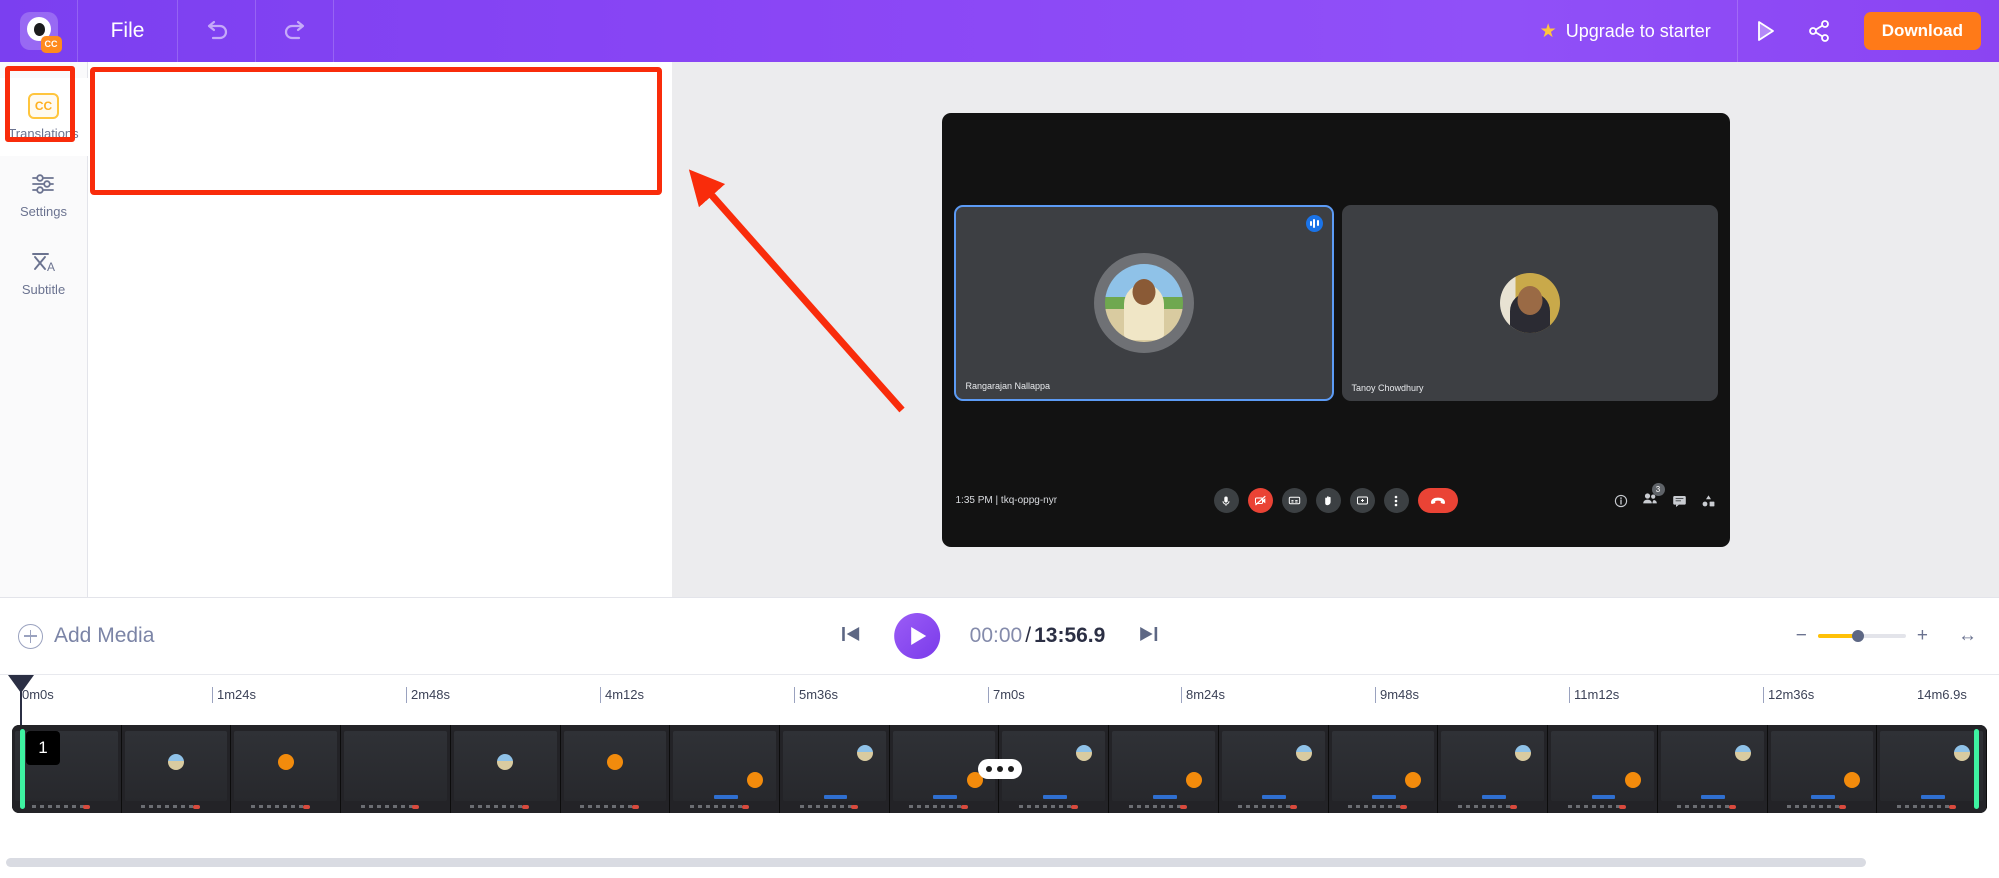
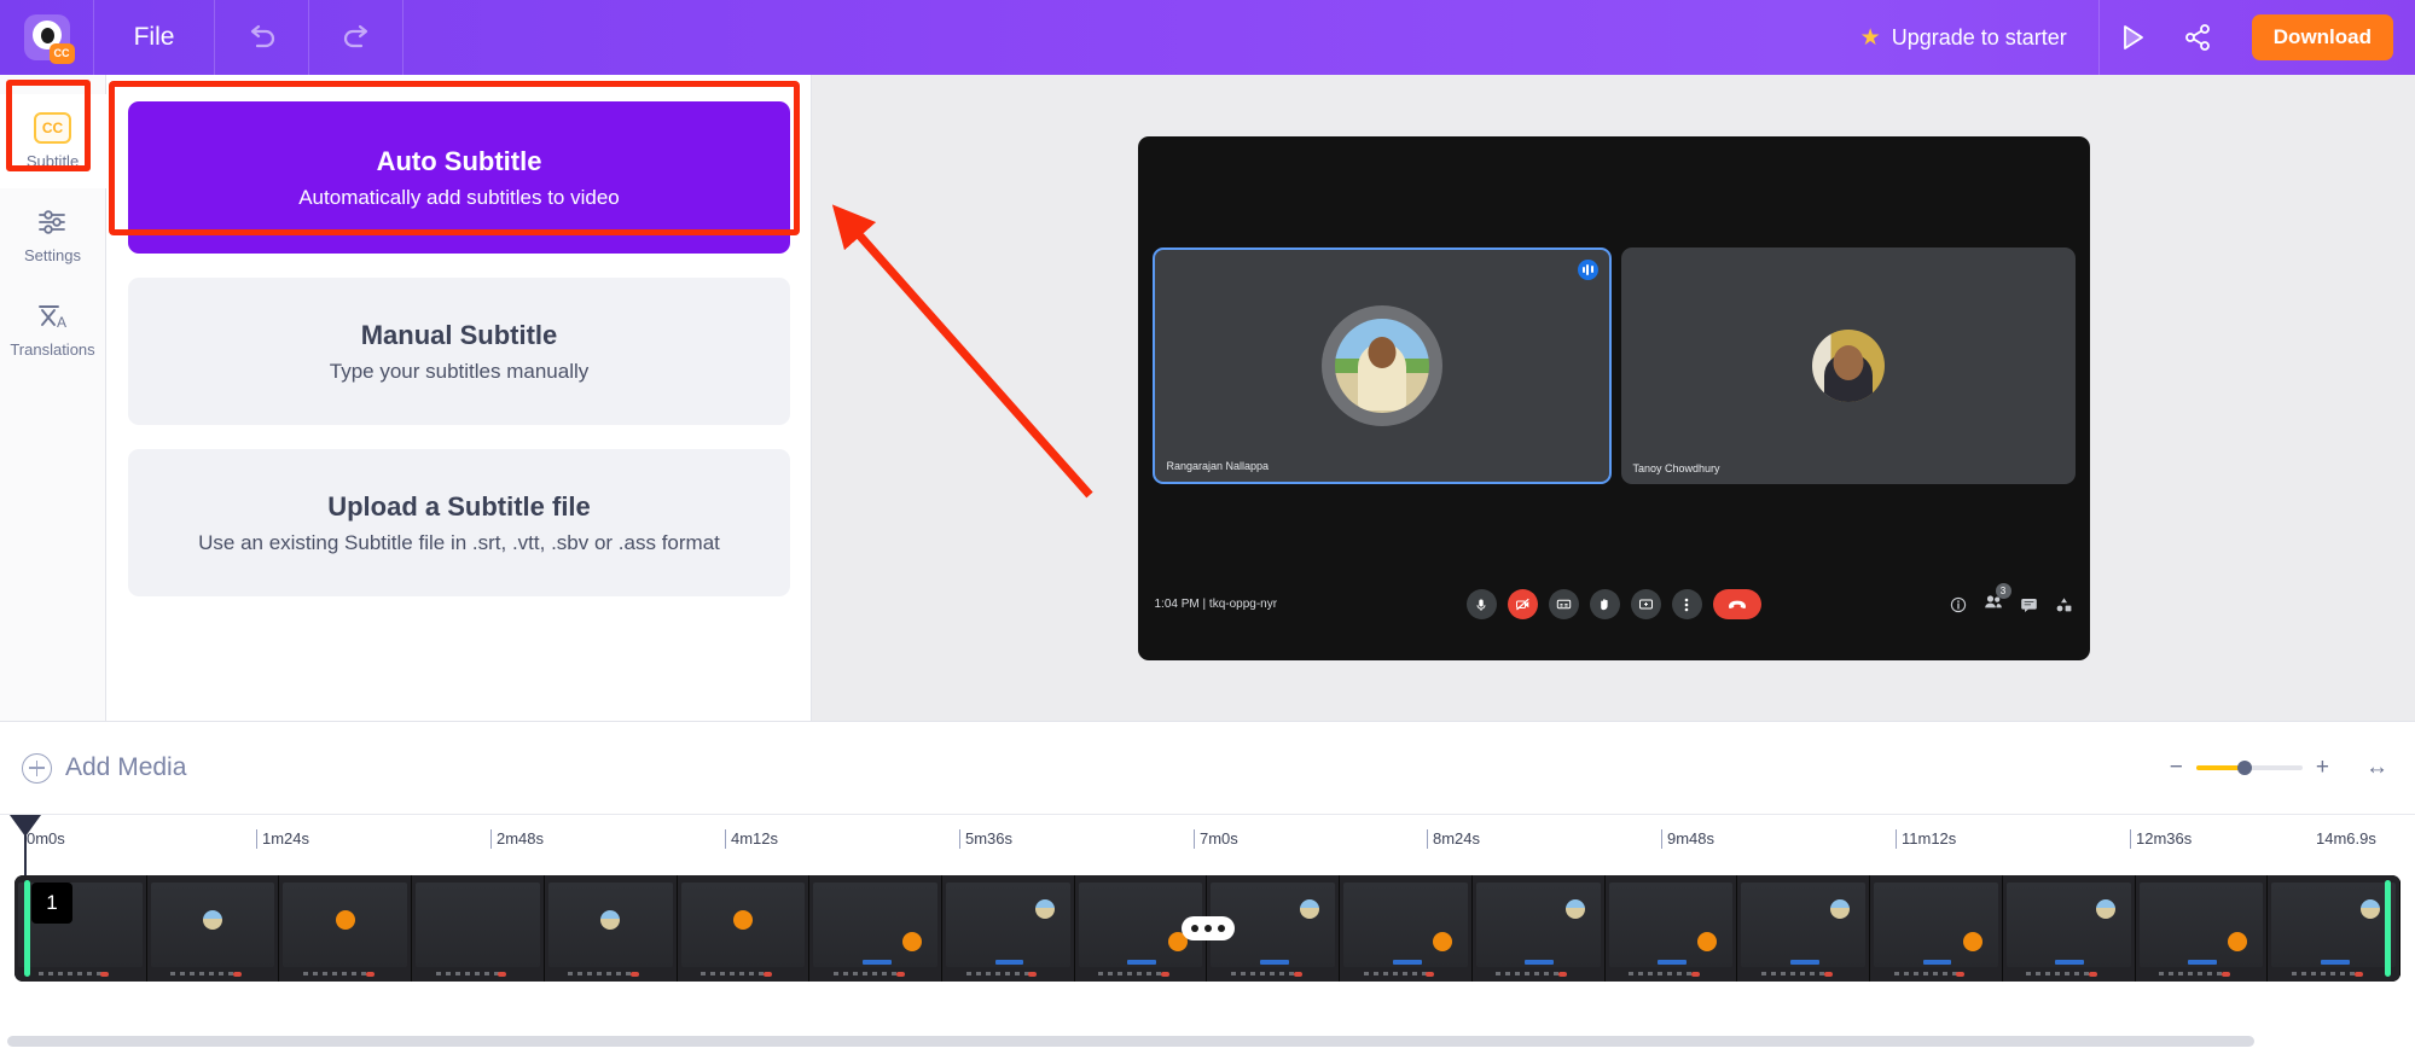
  CC
  File
  ★
  Upgrade to starter
  Download
  CC
- Translations
+ Subtitle
  Settings
  A
- Subtitle
+ Translations
+ Auto Subtitle
+ Automatically add subtitles to video
+ Manual Subtitle
+ Type your subtitles manually
+ Upload a Subtitle file
+ Use an existing Subtitle file in .srt, .vtt, .sbv or .ass format
  Rangarajan Nallappa
  Tanoy Chowdhury
- 1:35 PM | tkq-oppg-nyr
+ 1:04 PM | tkq-oppg-nyr
  3
  Add Media
- 00:00 / 13:56.9
  −
  +
  ↔
  0m0s
  1m24s
  2m48s
  4m12s
  5m36s
  7m0s
  8m24s
  9m48s
  11m12s
  12m36s
  14m6.9s
  1
